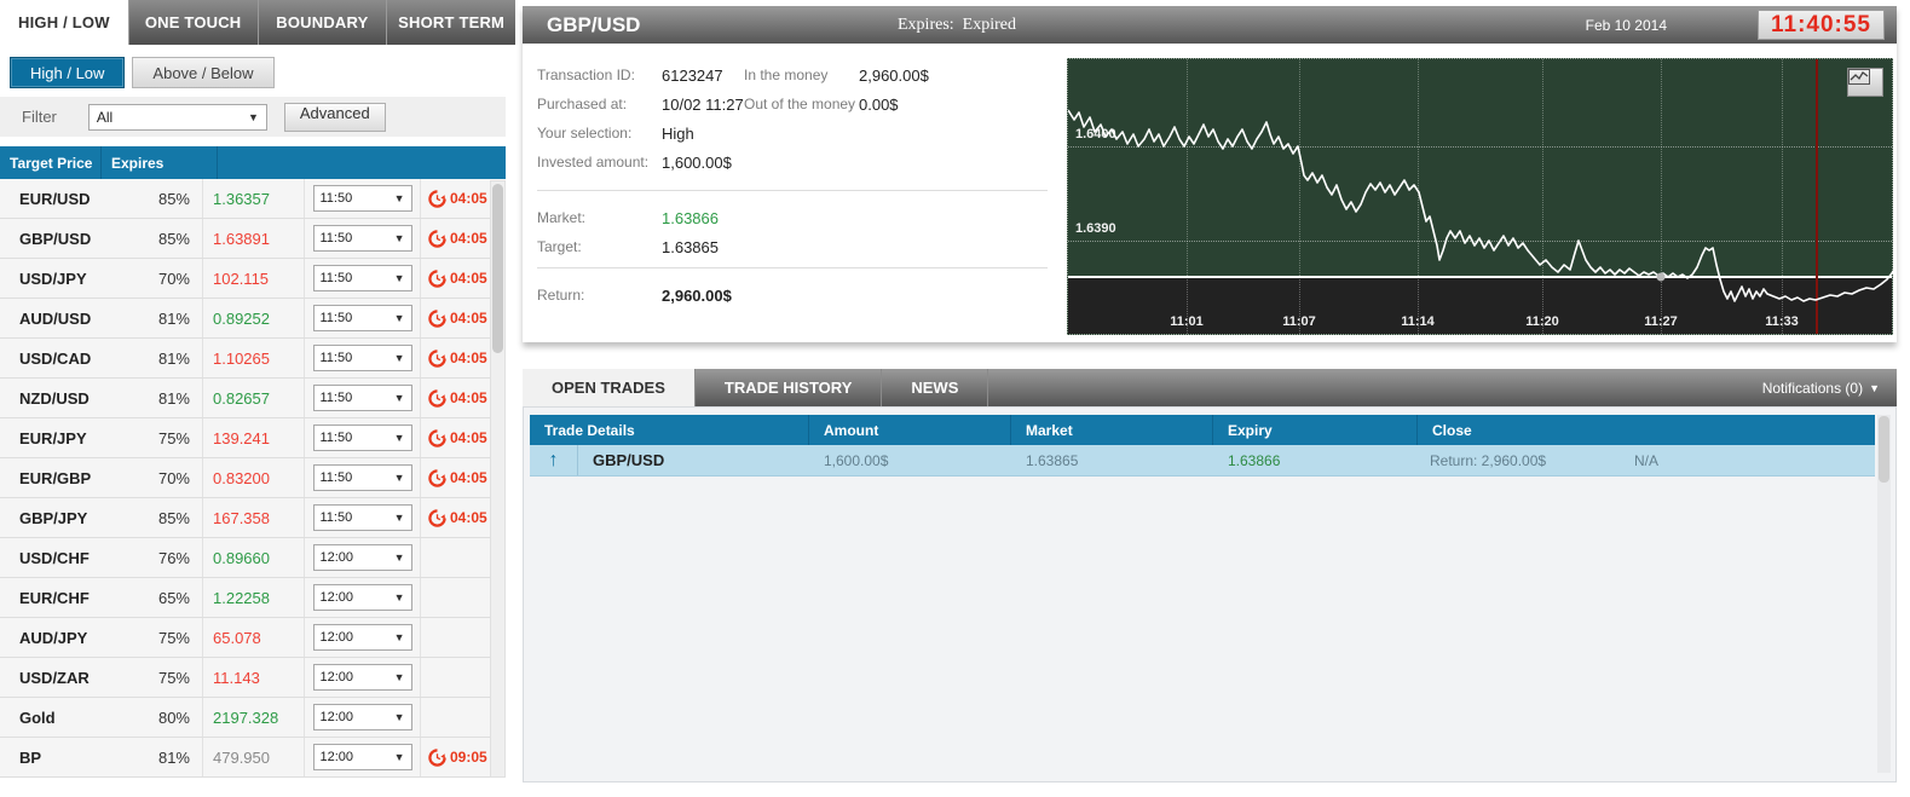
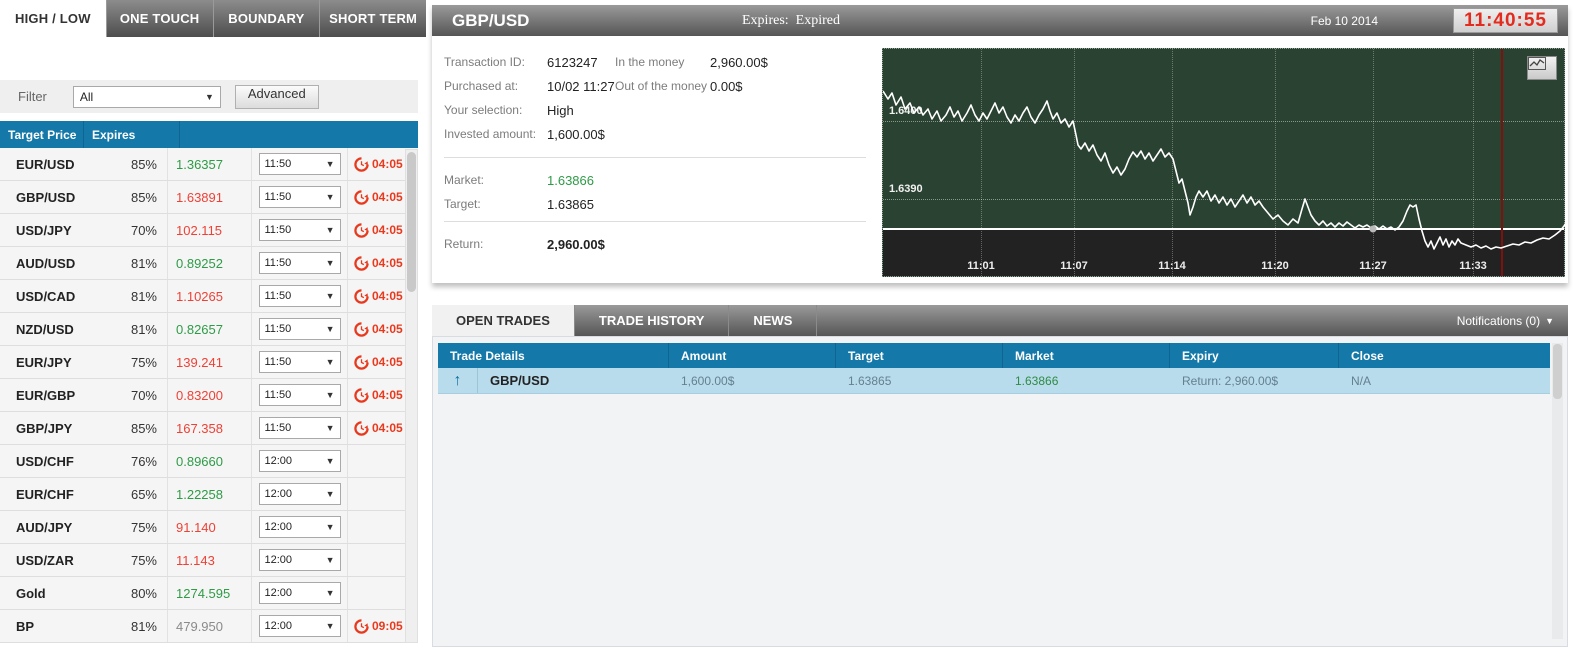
  HIGH / LOW
  ONE TOUCH
  BOUNDARY
  SHORT TERM
- High / Low
- Above / Below
  Filter
  All
  ▼
  Advanced
  Target Price
  Expires
  EUR/USD
  85%
  1.36357
  11:50
  ▼
  04:05
  GBP/USD
  85%
  1.63891
  11:50
  ▼
  04:05
  USD/JPY
  70%
  102.115
  11:50
  ▼
  04:05
  AUD/USD
  81%
  0.89252
  11:50
  ▼
  04:05
  USD/CAD
  81%
  1.10265
  11:50
  ▼
  04:05
  NZD/USD
  81%
  0.82657
  11:50
  ▼
  04:05
  EUR/JPY
  75%
  139.241
  11:50
  ▼
  04:05
  EUR/GBP
  70%
  0.83200
  11:50
  ▼
  04:05
  GBP/JPY
  85%
  167.358
  11:50
  ▼
  04:05
  USD/CHF
  76%
  0.89660
  12:00
  ▼
  EUR/CHF
  65%
  1.22258
  12:00
  ▼
  AUD/JPY
  75%
- 65.078
+ 91.140
  12:00
  ▼
  USD/ZAR
  75%
  11.143
  12:00
  ▼
  Gold
  80%
- 2197.328
+ 1274.595
  12:00
  ▼
  BP
  81%
  479.950
  12:00
  ▼
  09:05
  GBP/USD
  Expires: Expired
  Feb 10 2014
  11:40:55
  Transaction ID:
  6123247
  Purchased at:
  10/02 11:27
  Your selection:
  High
  Invested amount:
  1,600.00$
  In the money
  2,960.00$
  Out of the money
  0.00$
  Market:
  1.63866
  Target:
  1.63865
  Return:
  2,960.00$
  1.640
  1.6390
  11:01
  11:07
  11:14
  11:20
  11:27
  11:33
  OPEN TRADES
  TRADE HISTORY
  NEWS
  Notifications (0)
  ▼
  Trade Details
  Amount
+ Target
  Market
  Expiry
  Close
  ↑
  GBP/USD
  1,600.00$
  1.63865
  1.63866
  Return: 2,960.00$
  N/A
